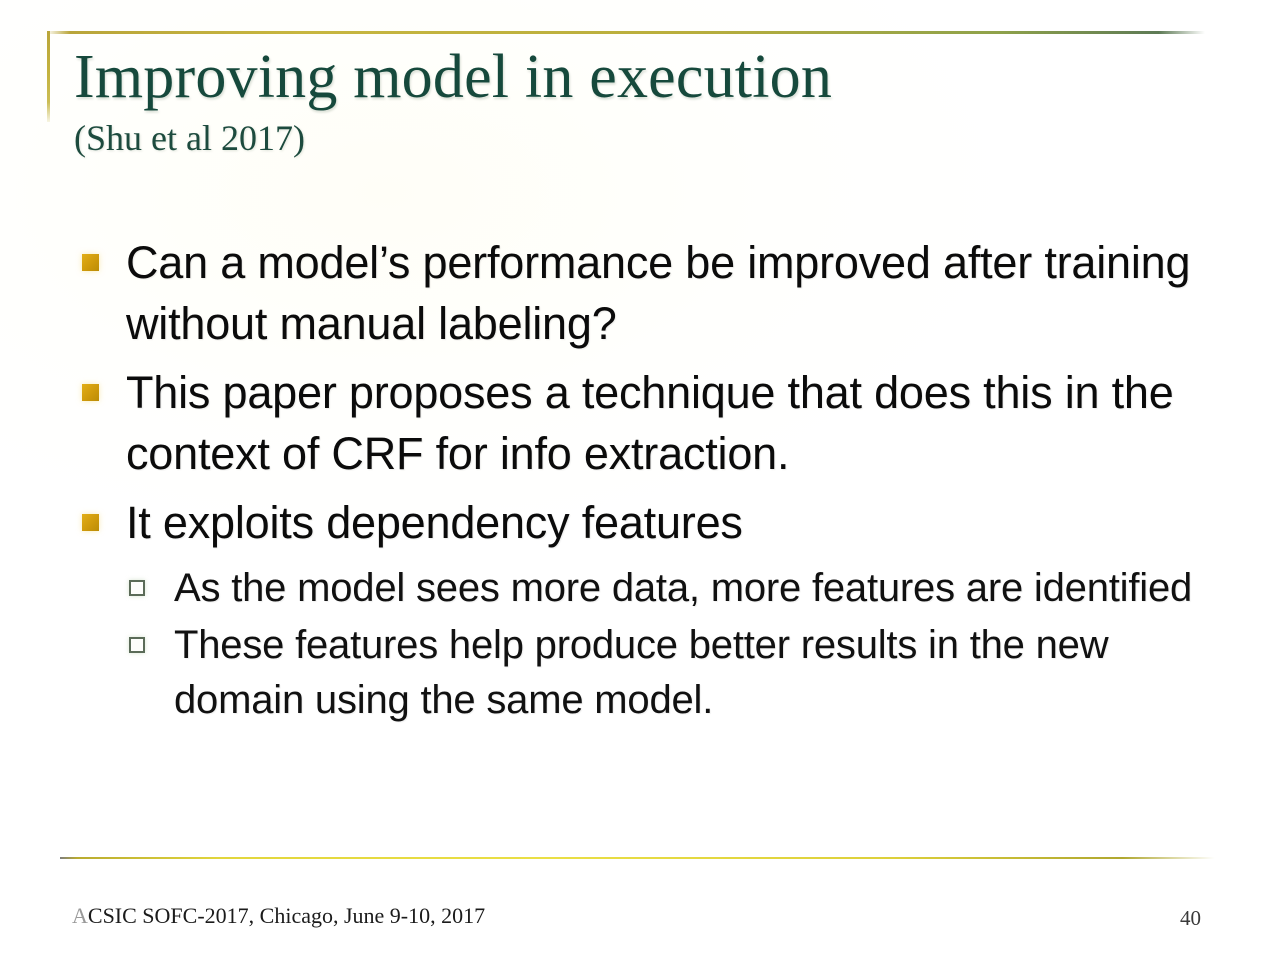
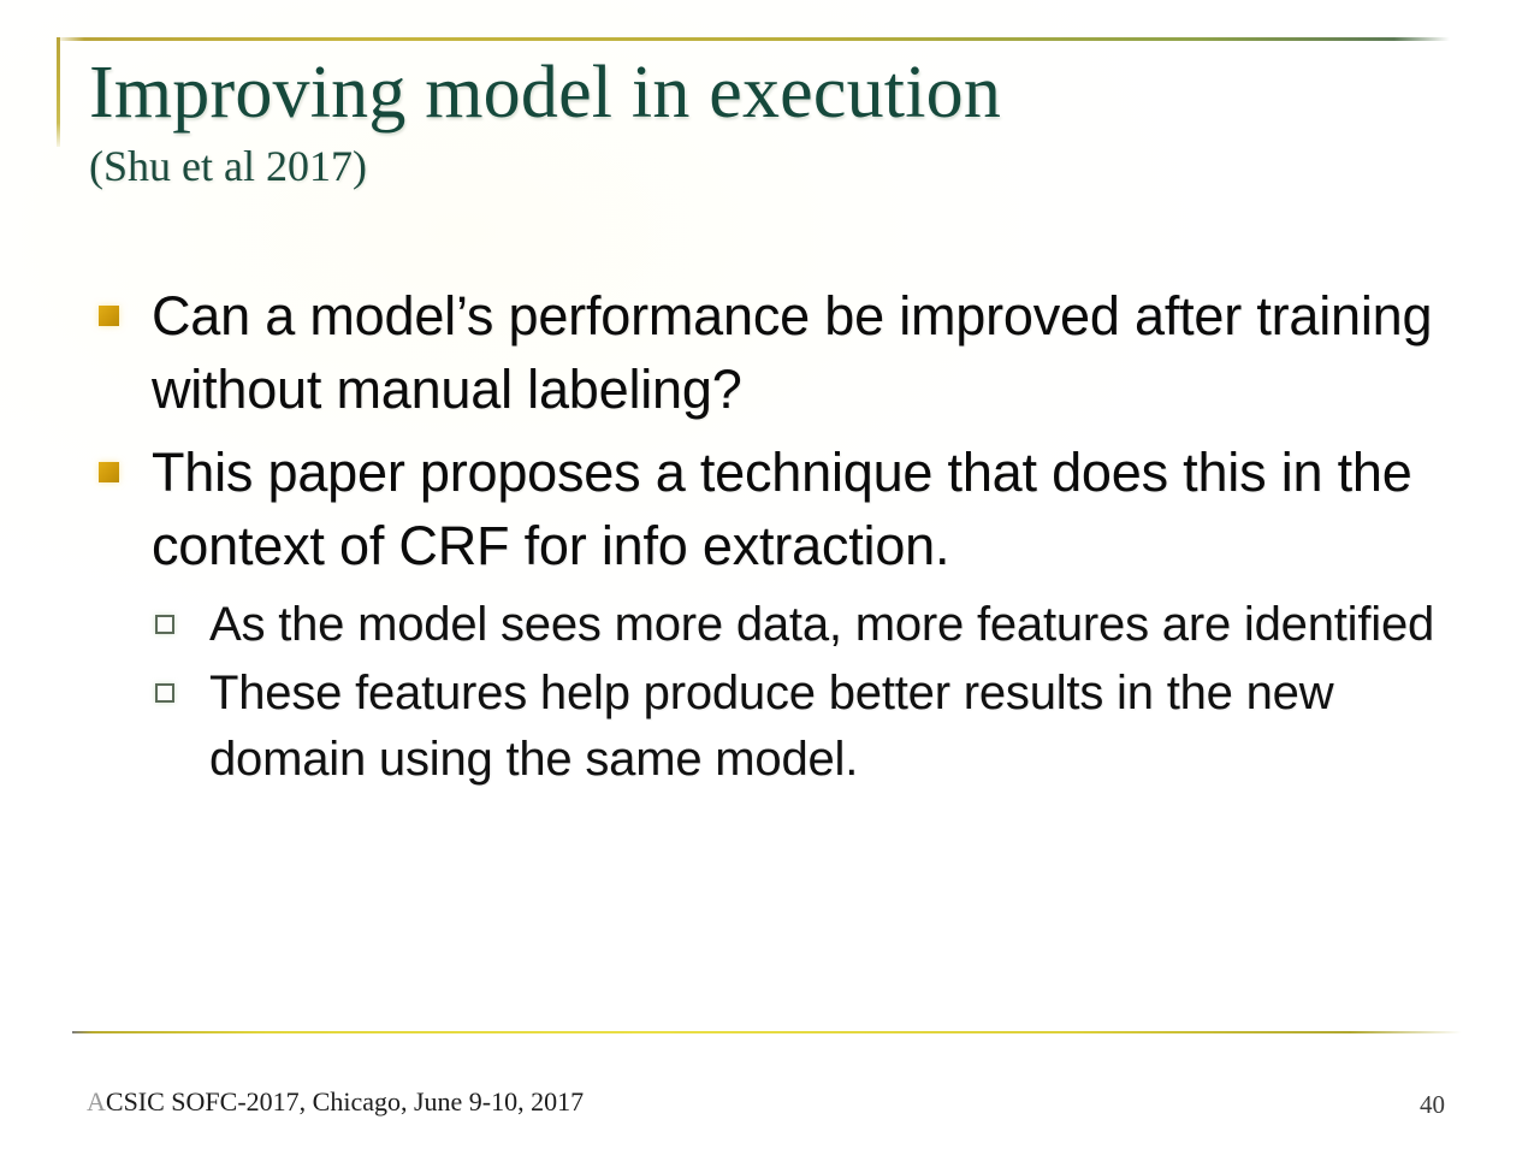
  Improving model in execution
  (Shu et al 2017)
  Can a model’s performance be improved after training without manual labeling?
  This paper proposes a technique that does this in the context of CRF for info extraction.
- It exploits dependency features
  As the model sees more data, more features are identified
  These features help produce better results in the new domain using the same model.
  ACSIC SOFC-2017, Chicago, June 9-10, 2017
  40
